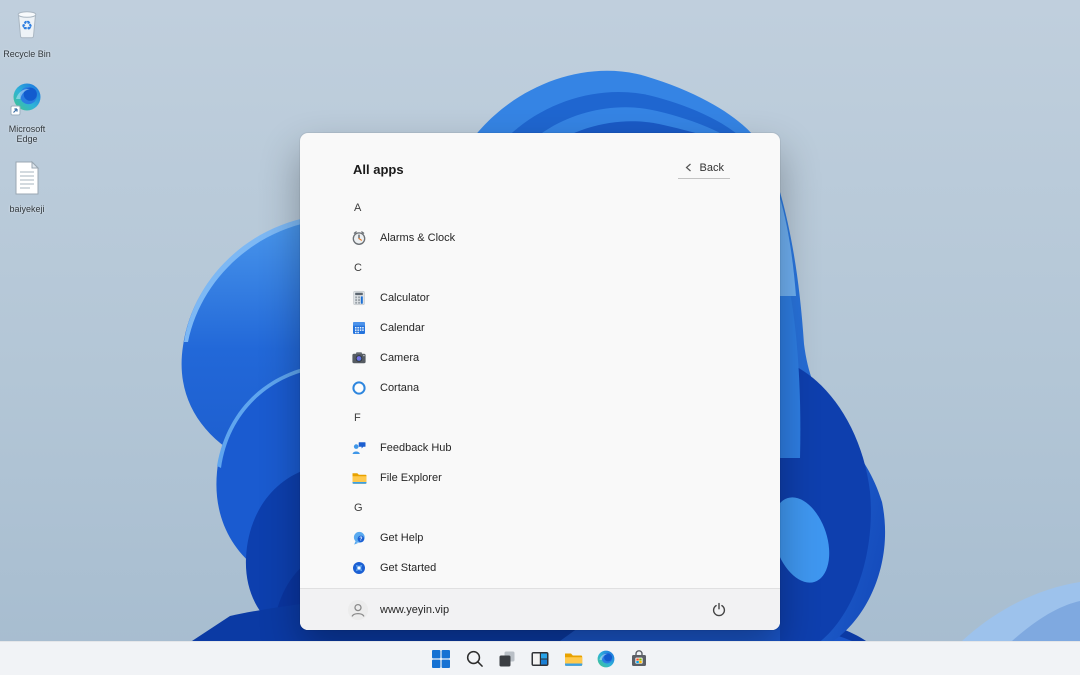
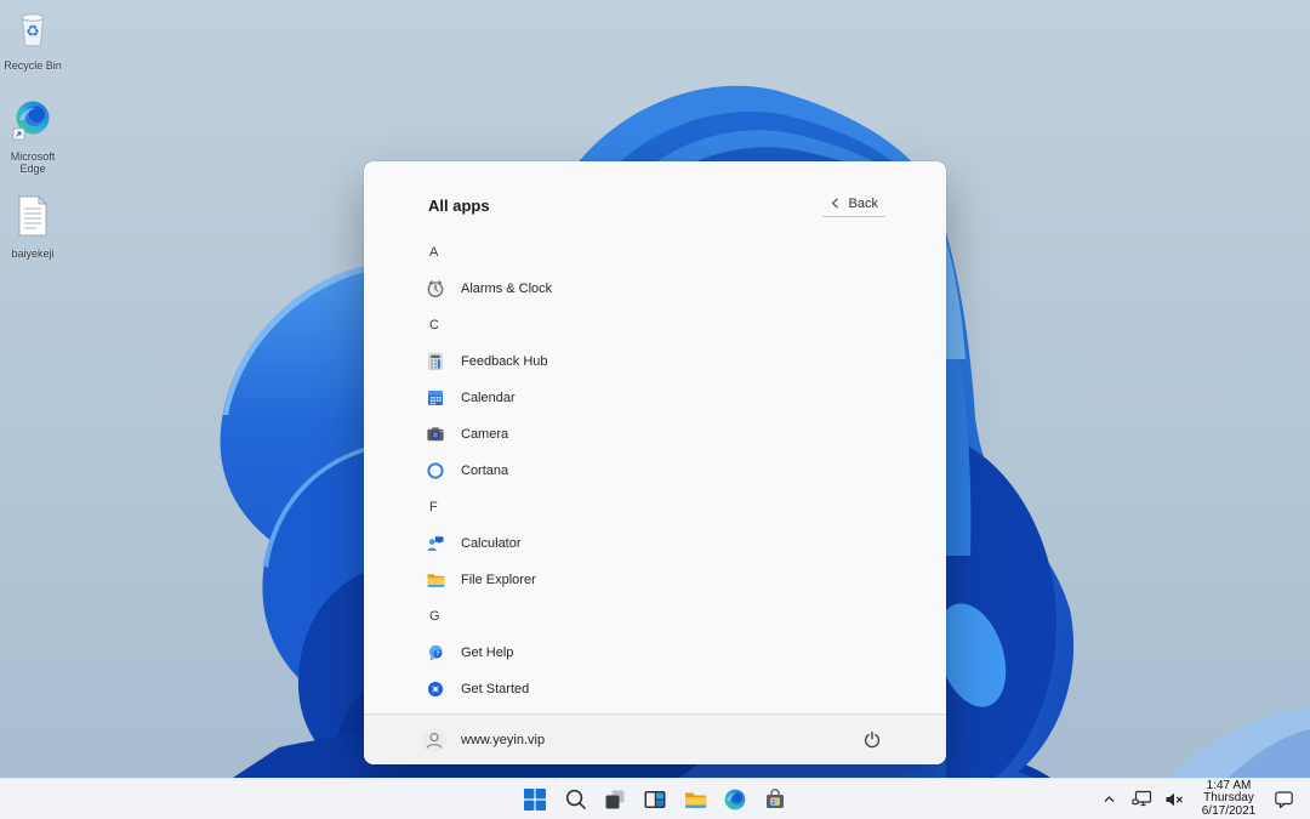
  ♻
  Recycle Bin
  Microsoft Edge
  baiyekeji
  All apps
  Back
  A
  Alarms & Clock
  C
- Calculator
+ Feedback Hub
  Calendar
  Camera
  Cortana
  F
- Feedback Hub
+ Calculator
  File Explorer
  G
  Get Help
  Get Started
  www.yeyin.vip
+ 1:47 AM
+ Thursday
+ 6/17/2021
